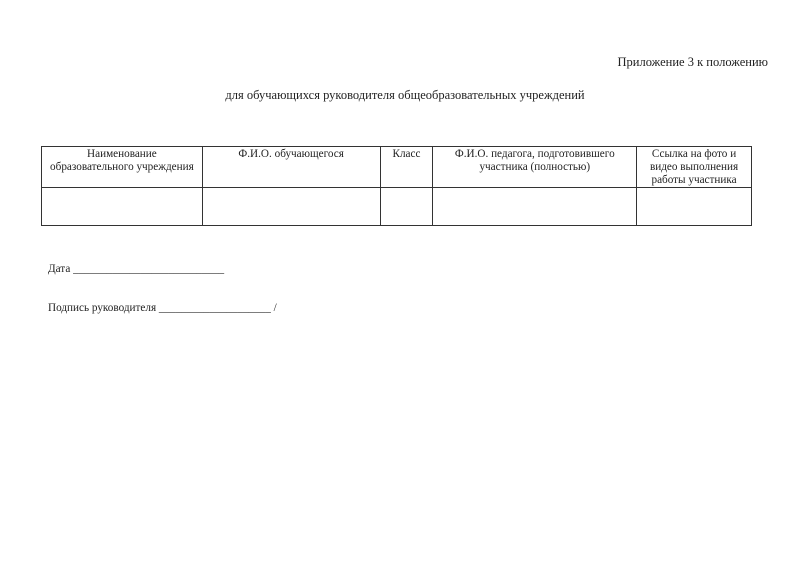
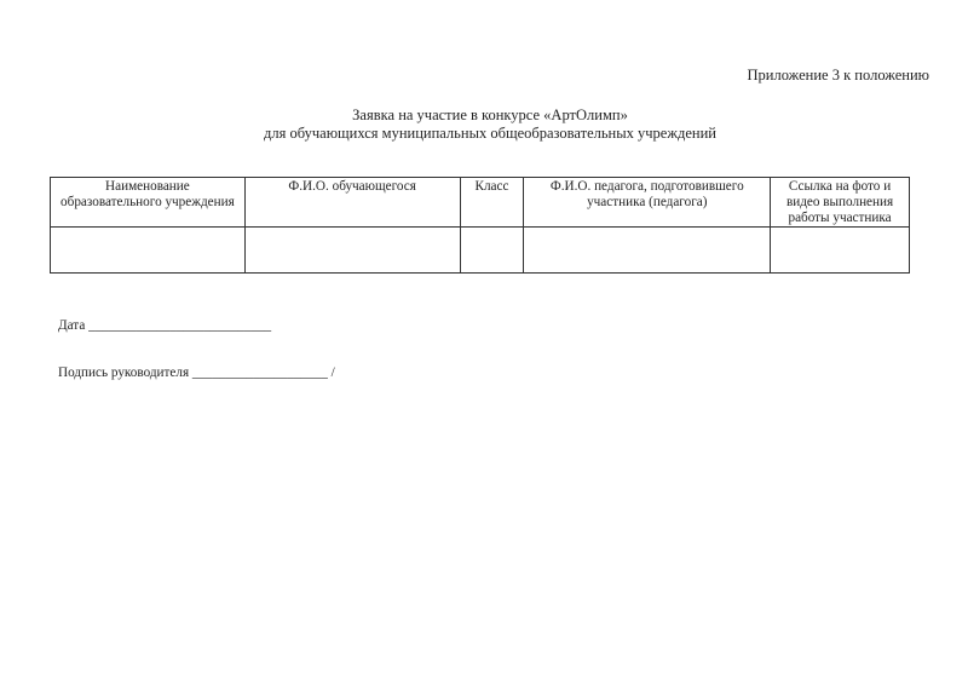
  Приложение 3 к положению
+ Заявка на участие в конкурсе «АртОлимп»
- для обучающихся руководителя общеобразовательных учреждений
+ для обучающихся муниципальных общеобразовательных учреждений
- Наименование образовательного учреждения	Ф.И.О. обучающегося	Класс	Ф.И.О. педагога, подготовившего участника (полностью)	Ссылка на фото и видео выполнения работы участника
+ Наименование образовательного учреждения	Ф.И.О. обучающегося	Класс	Ф.И.О. педагога, подготовившего участника (педагога)	Ссылка на фото и видео выполнения работы участника
  Дата ___________________________
  Подпись руководителя ____________________ /
